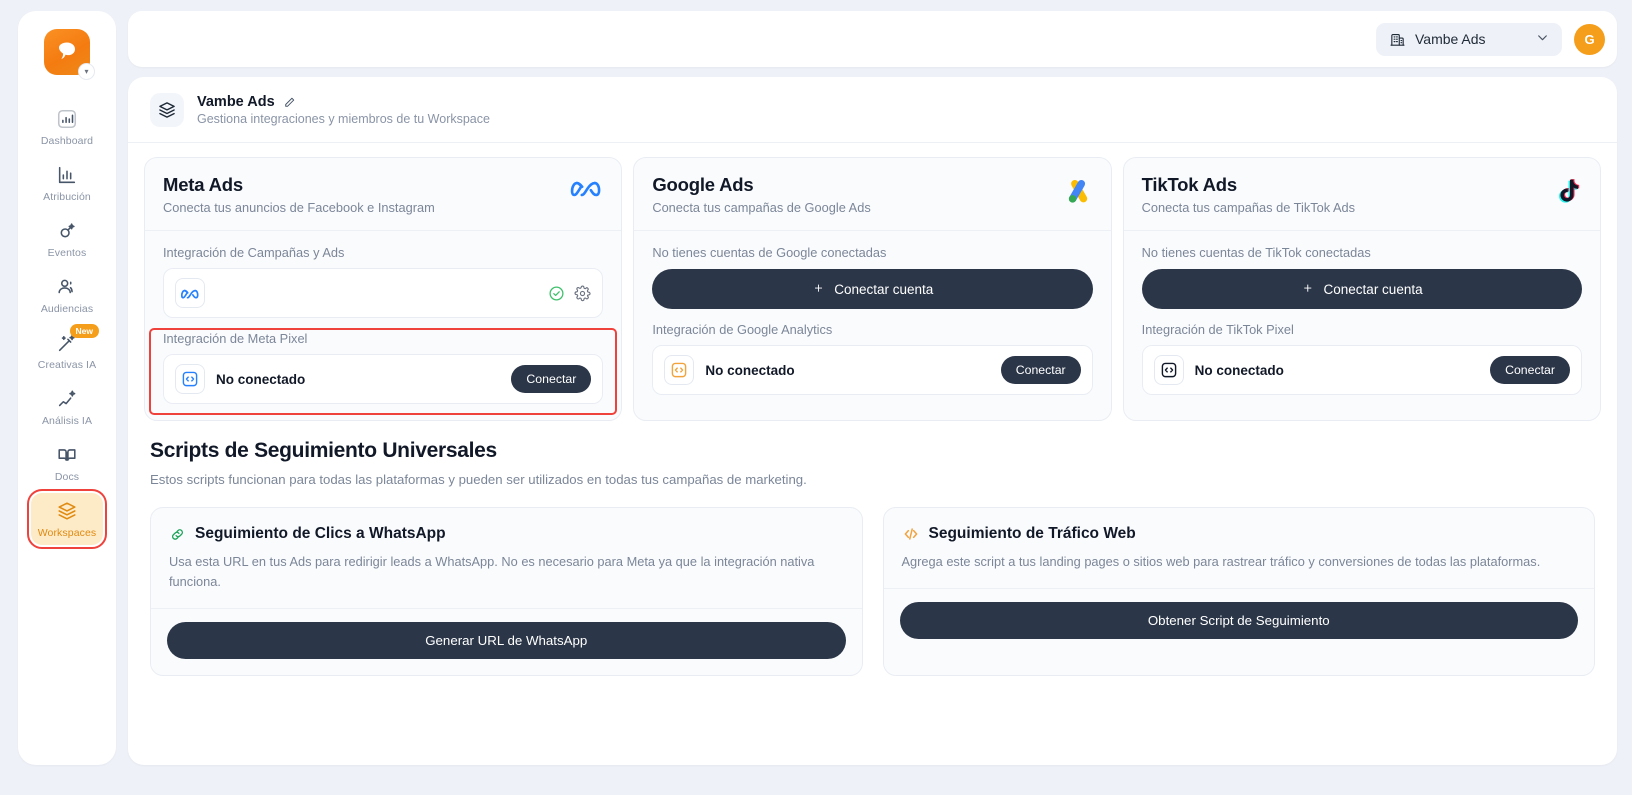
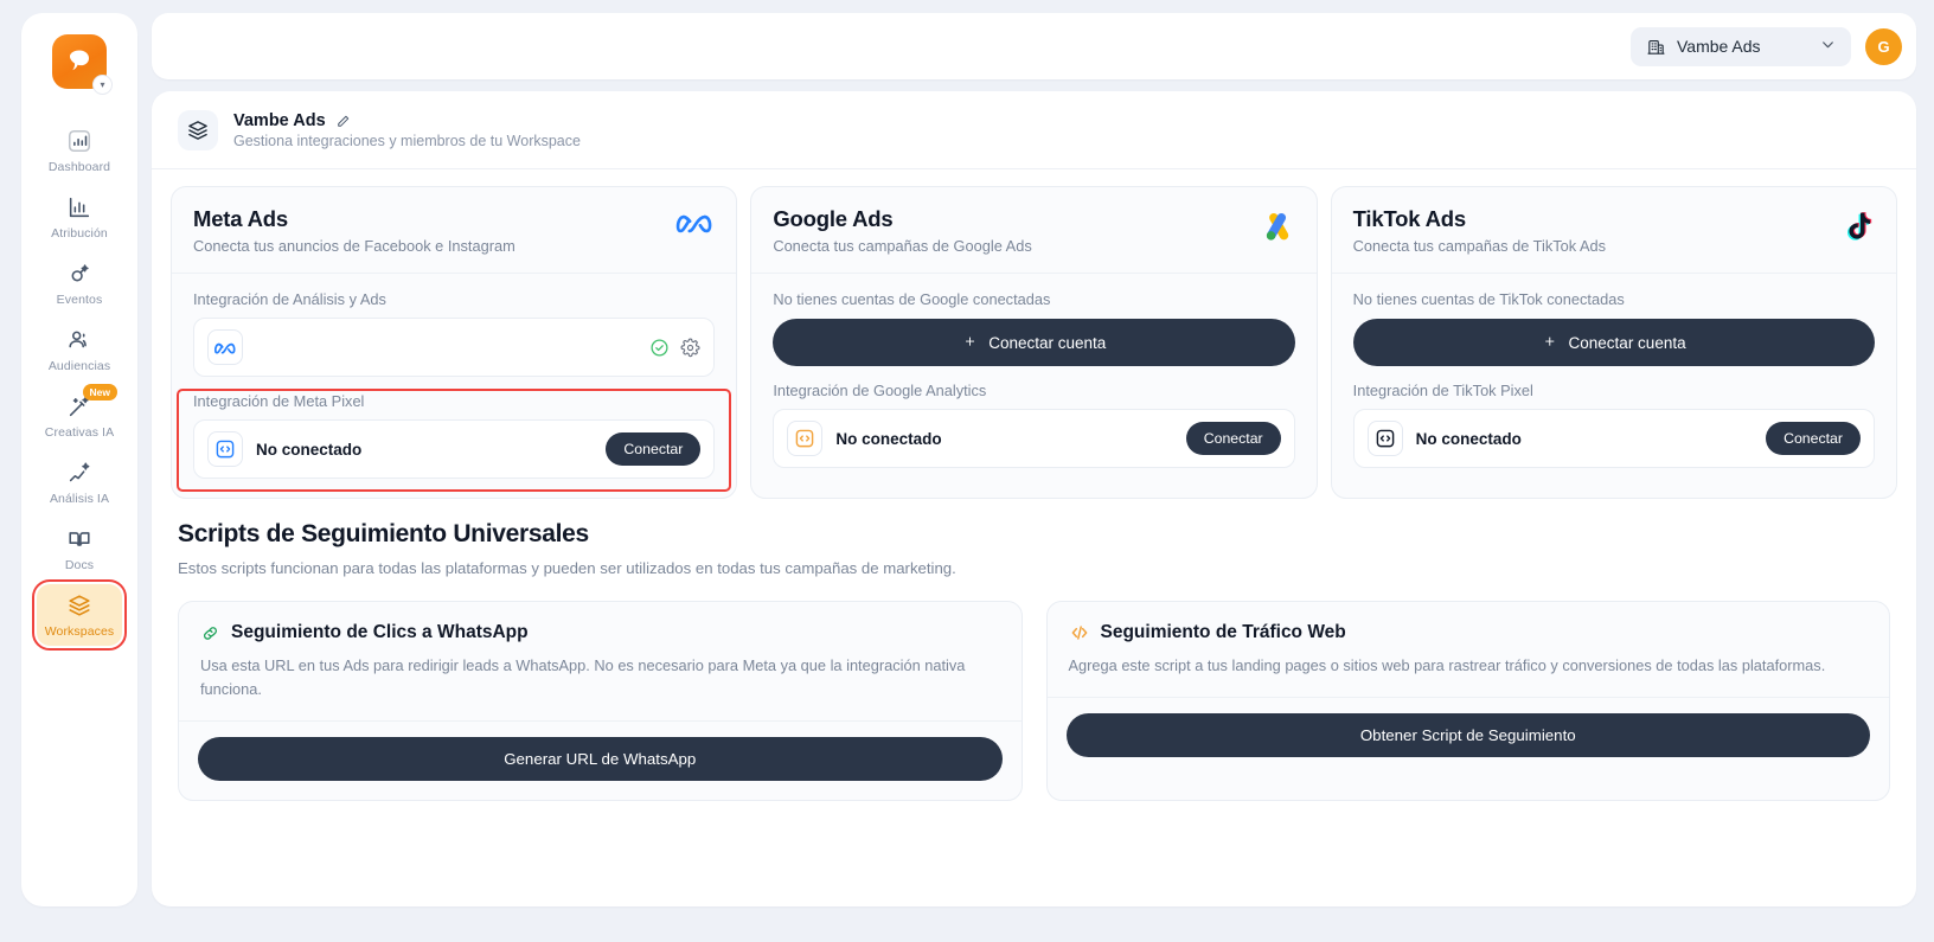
  ▾
  Dashboard
  Atribución
  Eventos
  Audiencias
  New
  Creativas IA
  Análisis IA
  Docs
  Workspaces
  Vambe Ads
  G
  Vambe Ads
  Gestiona integraciones y miembros de tu Workspace
  Meta Ads
  Conecta tus anuncios de Facebook e Instagram
- Integración de Campañas y Ads
+ Integración de Análisis y Ads
  Integración de Meta Pixel
  No conectado
  Conectar
  Google Ads
  Conecta tus campañas de Google Ads
  No tienes cuentas de Google conectadas
  ＋
  Conectar cuenta
  Integración de Google Analytics
  No conectado
  Conectar
  TikTok Ads
  Conecta tus campañas de TikTok Ads
  No tienes cuentas de TikTok conectadas
  ＋
  Conectar cuenta
  Integración de TikTok Pixel
  No conectado
  Conectar
  Scripts de Seguimiento Universales
  Estos scripts funcionan para todas las plataformas y pueden ser utilizados en todas tus campañas de marketing.
  Seguimiento de Clics a WhatsApp
  Usa esta URL en tus Ads para redirigir leads a WhatsApp. No es necesario para Meta ya que la integración nativa funciona.
  Generar URL de WhatsApp
  Seguimiento de Tráfico Web
  Agrega este script a tus landing pages o sitios web para rastrear tráfico y conversiones de todas las plataformas.
  Obtener Script de Seguimiento
